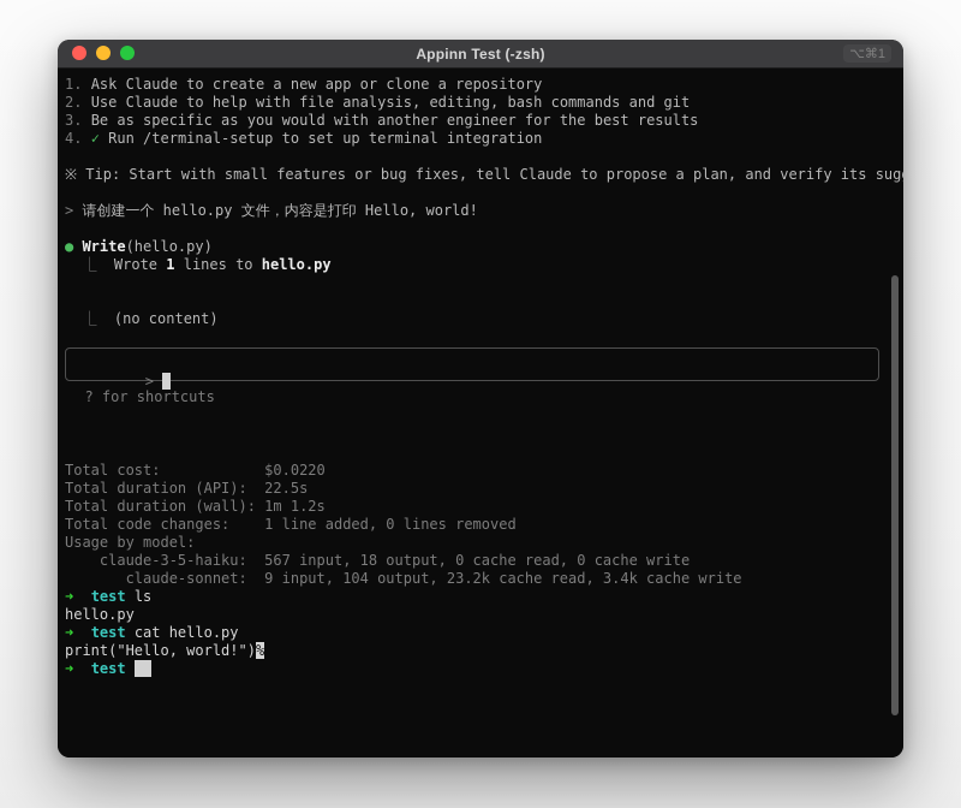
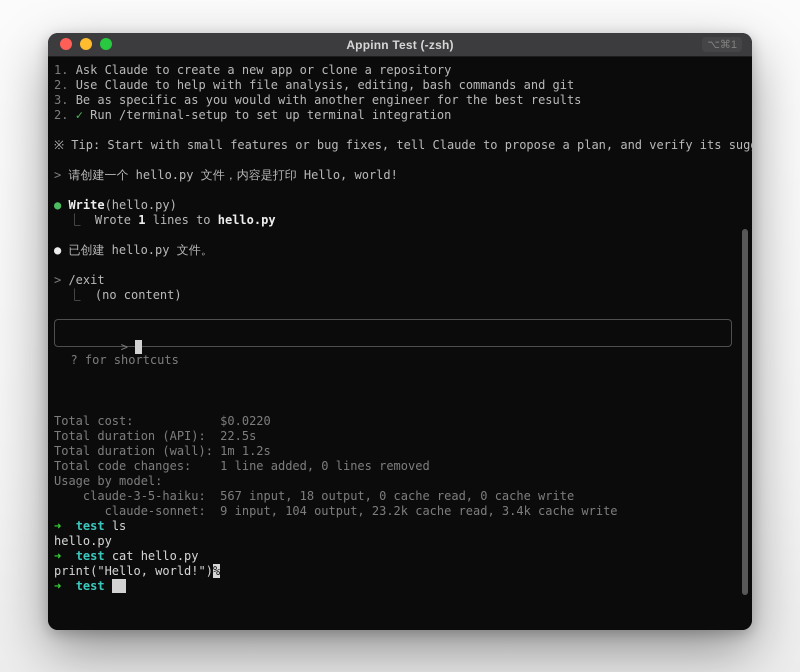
  Appinn Test (-zsh)
  ⌥⌘1
  1. Ask Claude to create a new app or clone a repository
  2. Use Claude to help with file analysis, editing, bash commands and git
  3. Be as specific as you would with another engineer for the best results
- 4. ✓ Run /terminal-setup to set up terminal integration
+ 2. ✓ Run /terminal-setup to set up terminal integration
  ※ Tip: Start with small features or bug fixes, tell Claude to propose a plan, and verify its sug
  > 请创建一个 hello.py 文件，内容是打印 Hello, world!
  ● Write(hello.py)
  ⎿ Wrote 1 lines to hello.py
+ ● 已创建 hello.py 文件。
+ > /exit
  ⎿ (no content)
  >
  ? for shortcuts
  Total cost: $0.0220
  Total duration (API): 22.5s
  Total duration (wall): 1m 1.2s
  Total code changes: 1 line added, 0 lines removed
  Usage by model:
  claude-3-5-haiku: 567 input, 18 output, 0 cache read, 0 cache write
  claude-sonnet: 9 input, 104 output, 23.2k cache read, 3.4k cache write
  ➜ test ls
  hello.py
  ➜ test cat hello.py
  print("Hello, world!")%
  ➜ test
